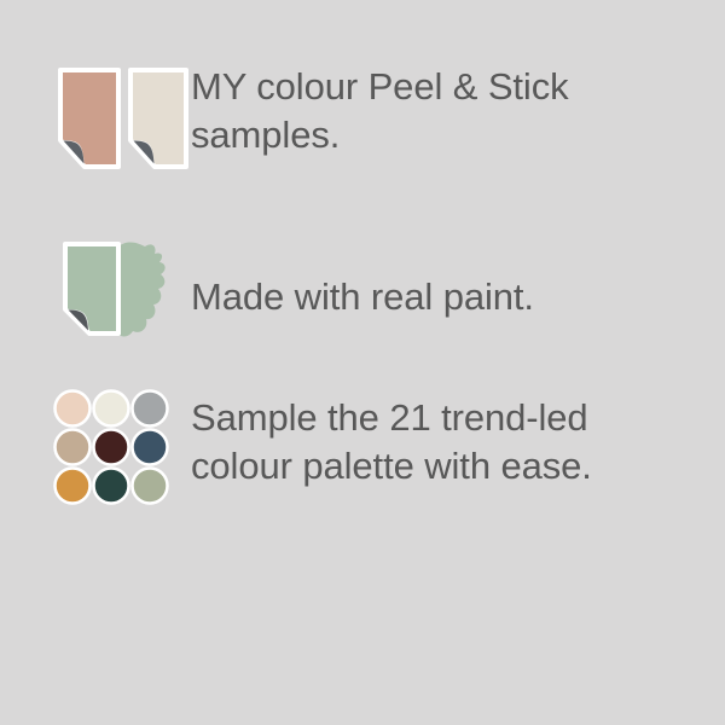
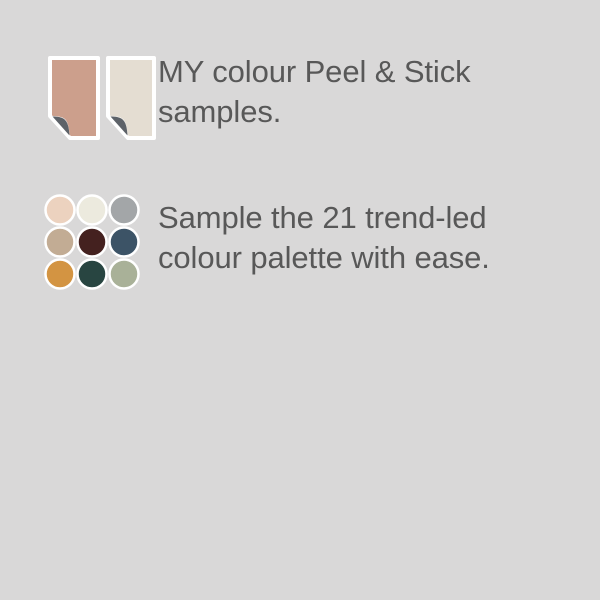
  MY colour Peel & Stick
  samples.
- Made with real paint.
  Sample the 21 trend-led
  colour palette with ease.
